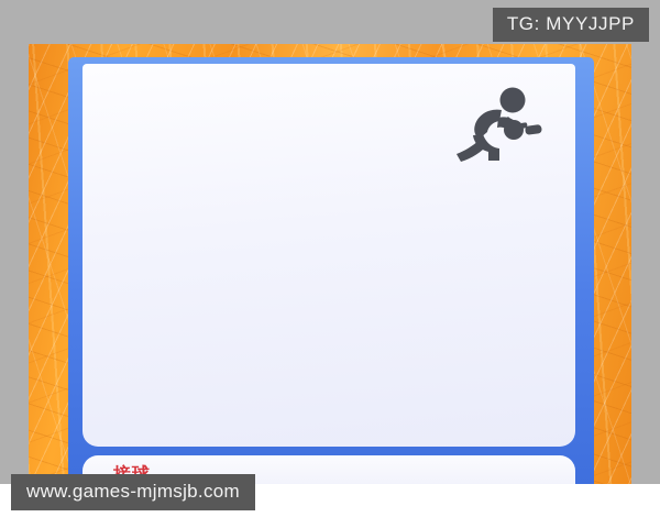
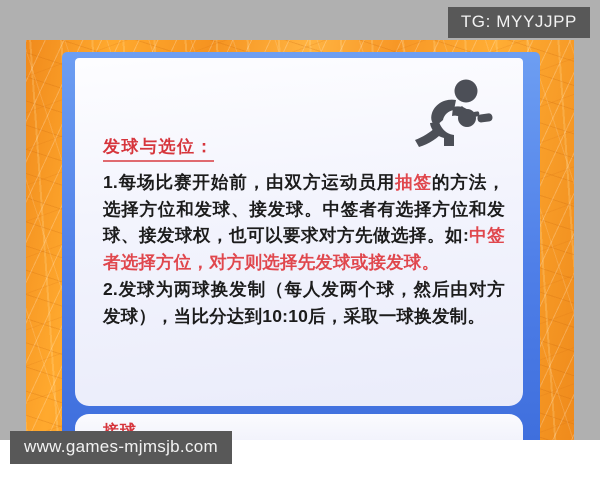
+ 发球与选位：
+ 1.每场比赛开始前，由双方运动员用抽签的方法，选择方位和发球、接发球。中签者有选择方位和发球、接发球权，也可以要求对方先做选择。如:中签者选择方位，对方则选择先发球或接发球。
+ 2.发球为两球换发制（每人发两个球，然后由对方发球），当比分达到10:10后，采取一球换发制。
  TG: MYYJJPP
  www.games-mjmsjb.com
